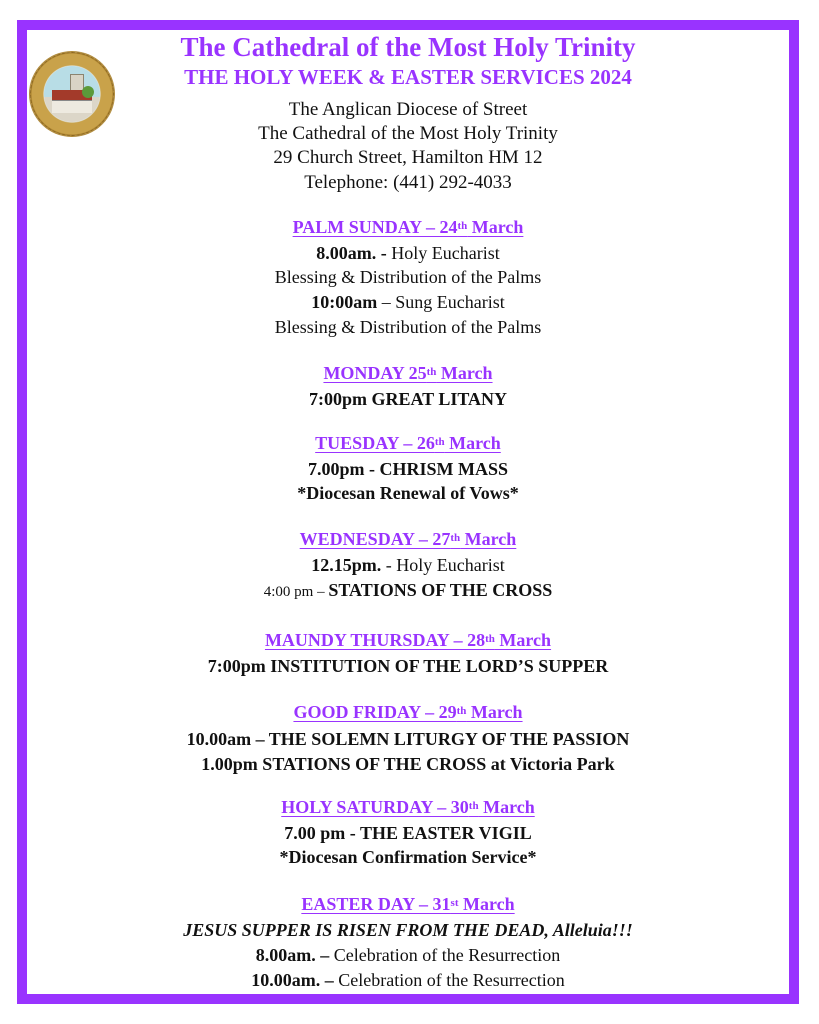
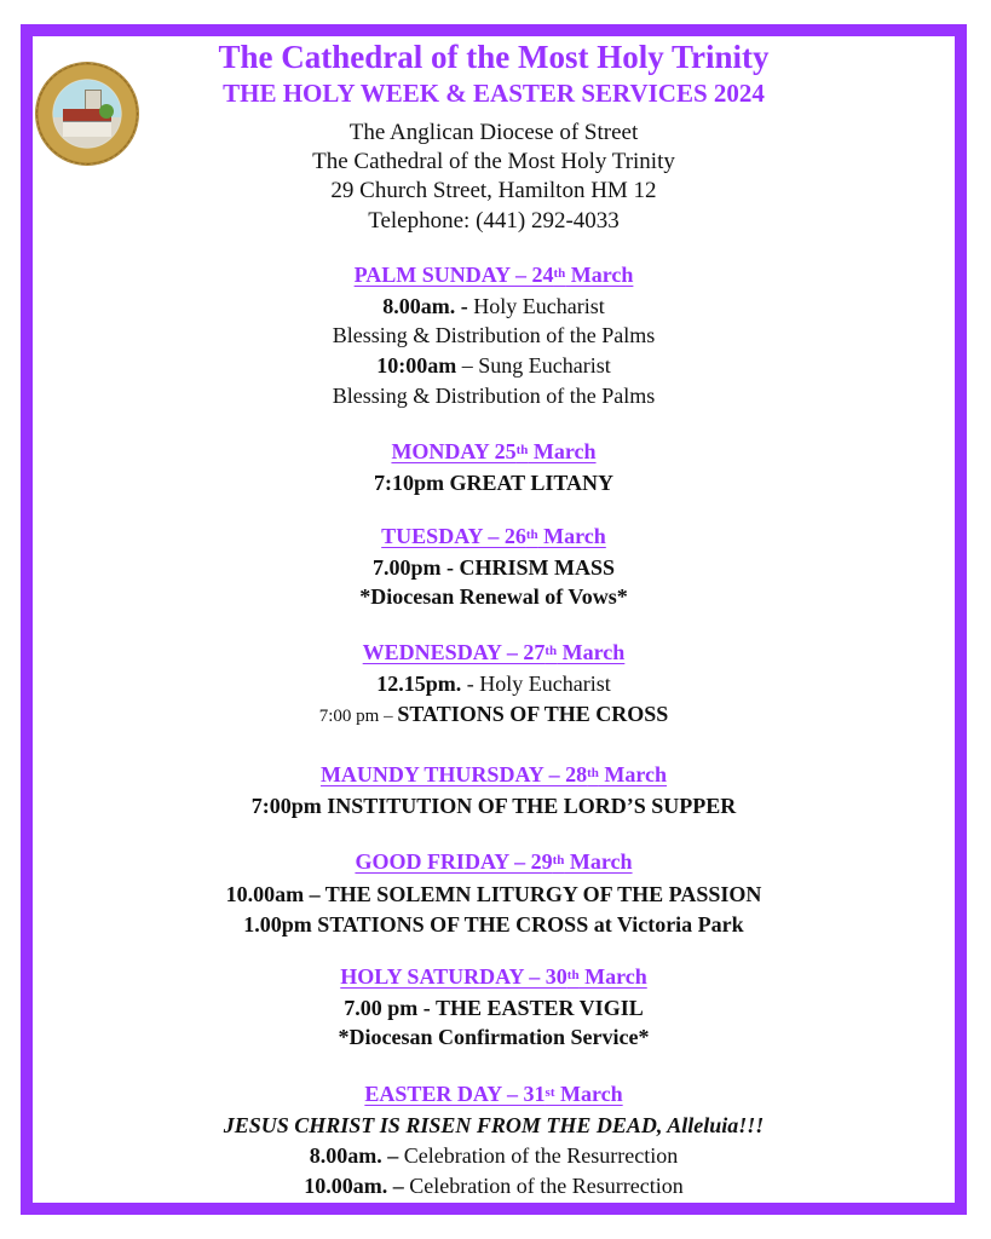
  The Cathedral of the Most Holy Trinity
  THE HOLY WEEK & EASTER SERVICES 2024
  The Anglican Diocese of Street
  The Cathedral of the Most Holy Trinity
  29 Church Street, Hamilton HM 12
  Telephone: (441) 292-4033
  PALM SUNDAY – 24th March
  8.00am. - Holy Eucharist
  Blessing & Distribution of the Palms
  10:00am – Sung Eucharist
  Blessing & Distribution of the Palms
  MONDAY 25th March
- 7:00pm GREAT LITANY
+ 7:10pm GREAT LITANY
  TUESDAY – 26th March
  7.00pm - CHRISM MASS
  *Diocesan Renewal of Vows*
  WEDNESDAY – 27th March
  12.15pm. - Holy Eucharist
- 4:00 pm – STATIONS OF THE CROSS
+ 7:00 pm – STATIONS OF THE CROSS
  MAUNDY THURSDAY – 28th March
  7:00pm INSTITUTION OF THE LORD’S SUPPER
  GOOD FRIDAY – 29th March
  10.00am – THE SOLEMN LITURGY OF THE PASSION
  1.00pm STATIONS OF THE CROSS at Victoria Park
  HOLY SATURDAY – 30th March
  7.00 pm - THE EASTER VIGIL
  *Diocesan Confirmation Service*
  EASTER DAY – 31st March
- JESUS SUPPER IS RISEN FROM THE DEAD, Alleluia!!!
+ JESUS CHRIST IS RISEN FROM THE DEAD, Alleluia!!!
  8.00am. – Celebration of the Resurrection
  10.00am. – Celebration of the Resurrection
